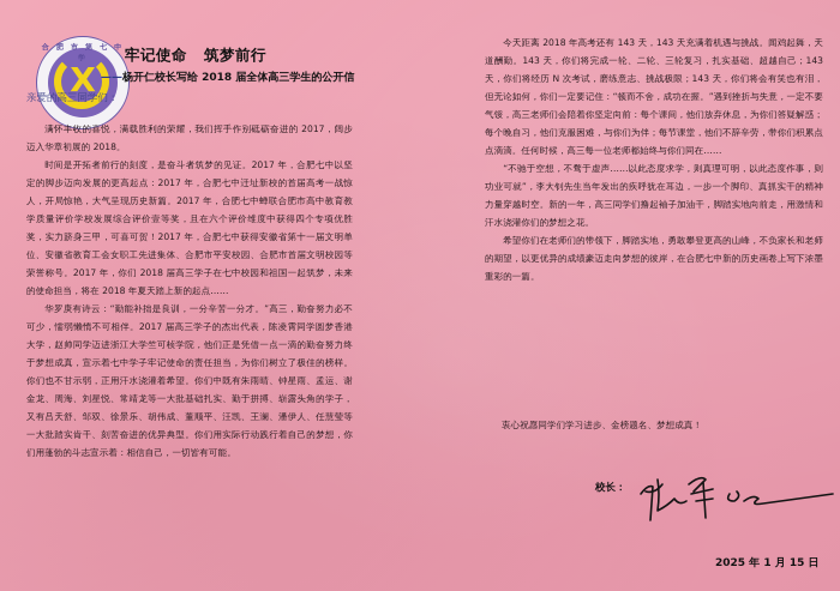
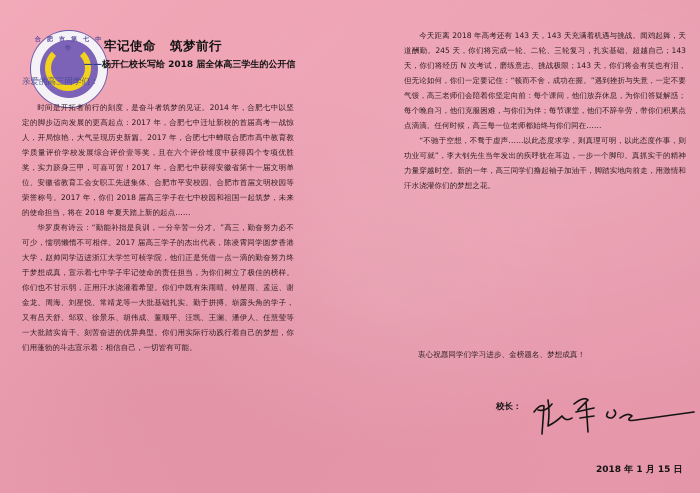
- X
  牢记使命 筑梦前行
  ——杨开仁校长写给 2018 届全体高三学生的公开信
  亲爱的高三同学们：
- 满怀丰收的喜悦，满载胜利的荣耀，我们挥手作别砥砺奋进的 2017，阔步迈入华章初展的 2018。
- 时间是开拓者前行的刻度，是奋斗者筑梦的见证。2017 年，合肥七中以坚定的脚步迈向发展的更高起点：2017 年，合肥七中迁址新校的首届高考一战惊人，开局惊艳，大气呈现历史新篇。2017 年，合肥七中蝉联合肥市高中教育教学质量评价学校发展综合评价壹等奖，且在六个评价维度中获得四个专项优胜奖，实力跻身三甲，可喜可贺！2017 年，合肥七中获得安徽省第十一届文明单位、安徽省教育工会女职工先进集体、合肥市平安校园、合肥市首届文明校园等荣誉称号。2017 年，你们 2018 届高三学子在七中校园和祖国一起筑梦，未来的使命担当，将在 2018 年夏天踏上新的起点……
+ 时间是开拓者前行的刻度，是奋斗者筑梦的见证。2014 年，合肥七中以坚定的脚步迈向发展的更高起点：2017 年，合肥七中迁址新校的首届高考一战惊人，开局惊艳，大气呈现历史新篇。2017 年，合肥七中蝉联合肥市高中教育教学质量评价学校发展综合评价壹等奖，且在六个评价维度中获得四个专项优胜奖，实力跻身三甲，可喜可贺！2017 年，合肥七中获得安徽省第十一届文明单位、安徽省教育工会女职工先进集体、合肥市平安校园、合肥市首届文明校园等荣誉称号。2017 年，你们 2018 届高三学子在七中校园和祖国一起筑梦，未来的使命担当，将在 2018 年夏天踏上新的起点……
  华罗庚有诗云：“勤能补拙是良训，一分辛苦一分才。”高三，勤奋努力必不可少，懦弱懒惰不可相伴。2017 届高三学子的杰出代表，陈凌霄同学圆梦香港大学，赵帅同学迈进浙江大学竺可桢学院，他们正是凭借一点一滴的勤奋努力终于梦想成真，宣示着七中学子牢记使命的责任担当，为你们树立了极佳的榜样。你们也不甘示弱，正用汗水浇灌着希望。你们中既有朱雨晴、钟星雨、孟运、谢金龙、周海、刘星悦、常靖龙等一大批基础扎实、勤于拼搏、崭露头角的学子，又有吕天舒、邹双、徐景乐、胡伟成、董顺平、汪凯、王澜、潘伊人、任慧莹等一大批踏实肯干、刻苦奋进的优异典型。你们用实际行动践行着自己的梦想，你们用蓬勃的斗志宣示着：相信自己，一切皆有可能。
- 今天距离 2018 年高考还有 143 天，143 天充满着机遇与挑战。闻鸡起舞，天道酬勤。143 天，你们将完成一轮、二轮、三轮复习，扎实基础、超越自己；143 天，你们将经历 N 次考试，磨练意志、挑战极限；143 天，你们将会有笑也有泪，但无论如何，你们一定要记住：“顿而不舍，成功在握。”遇到挫折与失意，一定不要气馁，高三老师们会陪着你坚定向前：每个课间，他们放弃休息，为你们答疑解惑；每个晚自习，他们克服困难，与你们为伴；每节课堂，他们不辞辛劳，带你们积累点点滴滴。任何时候，高三每一位老师都始终与你们同在……
+ 今天距离 2018 年高考还有 143 天，143 天充满着机遇与挑战。闻鸡起舞，天道酬勤。245 天，你们将完成一轮、二轮、三轮复习，扎实基础、超越自己；143 天，你们将经历 N 次考试，磨练意志、挑战极限；143 天，你们将会有笑也有泪，但无论如何，你们一定要记住：“顿而不舍，成功在握。”遇到挫折与失意，一定不要气馁，高三老师们会陪着你坚定向前：每个课间，他们放弃休息，为你们答疑解惑；每个晚自习，他们克服困难，与你们为伴；每节课堂，他们不辞辛劳，带你们积累点点滴滴。任何时候，高三每一位老师都始终与你们同在……
  “不驰于空想，不骛于虚声……以此态度求学，则真理可明，以此态度作事，则功业可就”，李大钊先生当年发出的疾呼犹在耳边，一步一个脚印、真抓实干的精神力量穿越时空。新的一年，高三同学们撸起袖子加油干，脚踏实地向前走，用激情和汗水浇灌你们的梦想之花。
- 希望你们在老师们的带领下，脚踏实地，勇敢攀登更高的山峰，不负家长和老师的期望，以更优异的成绩豪迈走向梦想的彼岸，在合肥七中新的历史画卷上写下浓墨重彩的一篇。
  衷心祝愿同学们学习进步、金榜题名、梦想成真！
  校长：
- 2025 年 1 月 15 日
+ 2018 年 1 月 15 日
